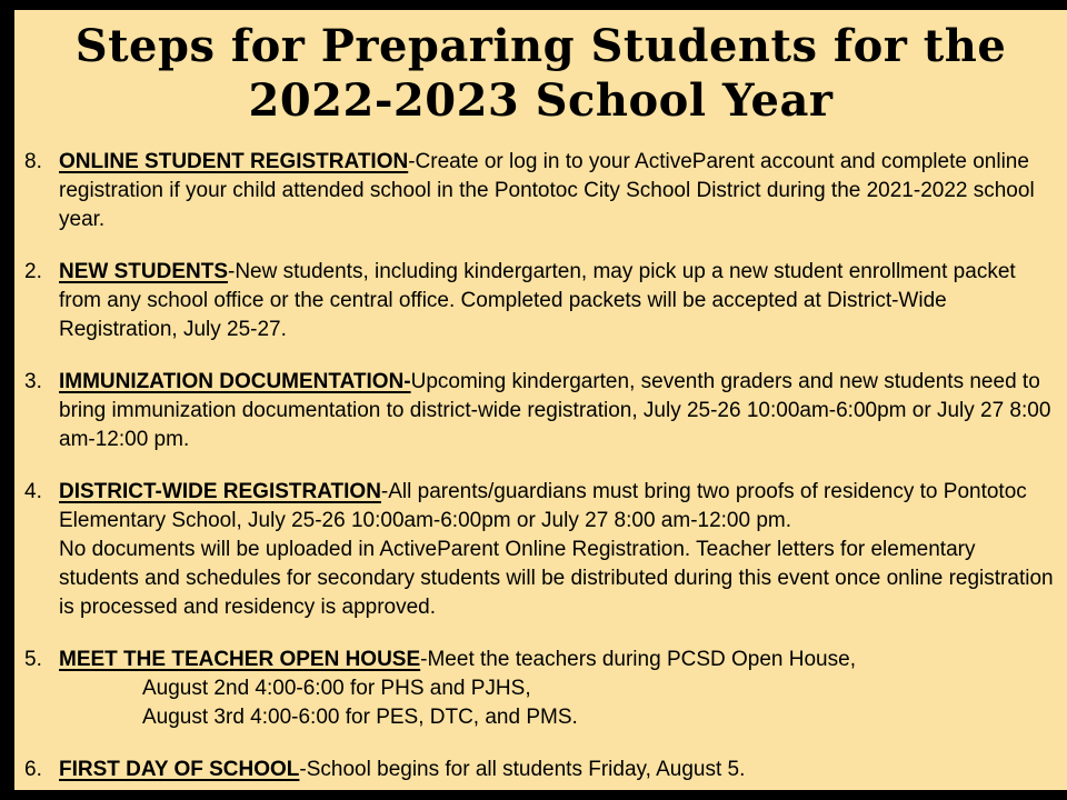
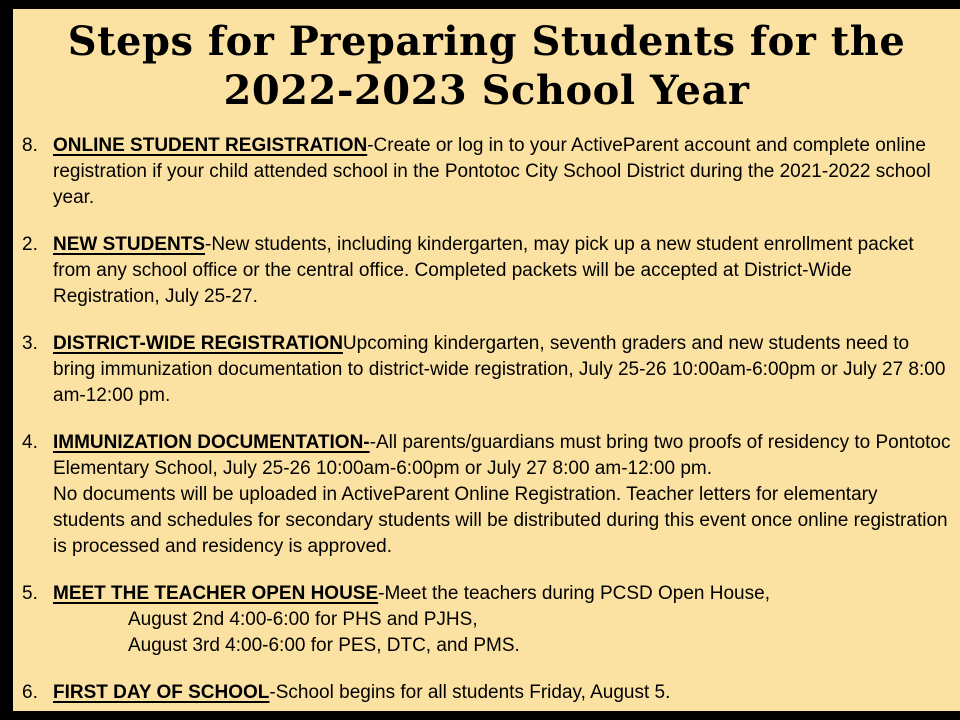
  Steps for Preparing Students for the
  2022-2023 School Year
  8.
  ONLINE STUDENT REGISTRATION-Create or log in to your ActiveParent account and complete online registration if your child attended school in the Pontotoc City School District during the 2021-2022 school year.
  2.
  NEW STUDENTS-New students, including kindergarten, may pick up a new student enrollment packet from any school office or the central office. Completed packets will be accepted at District-Wide Registration, July 25-27.
  3.
- IMMUNIZATION DOCUMENTATION-Upcoming kindergarten, seventh graders and new students need to bring immunization documentation to district-wide registration, July 25-26 10:00am-6:00pm or July 27 8:00 am-12:00 pm.
+ DISTRICT-WIDE REGISTRATIONUpcoming kindergarten, seventh graders and new students need to bring immunization documentation to district-wide registration, July 25-26 10:00am-6:00pm or July 27 8:00 am-12:00 pm.
  4.
- DISTRICT-WIDE REGISTRATION-All parents/guardians must bring two proofs of residency to Pontotoc Elementary School, July 25-26 10:00am-6:00pm or July 27 8:00 am-12:00 pm.
+ IMMUNIZATION DOCUMENTATION--All parents/guardians must bring two proofs of residency to Pontotoc Elementary School, July 25-26 10:00am-6:00pm or July 27 8:00 am-12:00 pm.
  No documents will be uploaded in ActiveParent Online Registration. Teacher letters for elementary students and schedules for secondary students will be distributed during this event once online registration is processed and residency is approved.
  5.
  MEET THE TEACHER OPEN HOUSE-Meet the teachers during PCSD Open House,
  August 2nd 4:00-6:00 for PHS and PJHS,
  August 3rd 4:00-6:00 for PES, DTC, and PMS.
  6.
  FIRST DAY OF SCHOOL-School begins for all students Friday, August 5.
